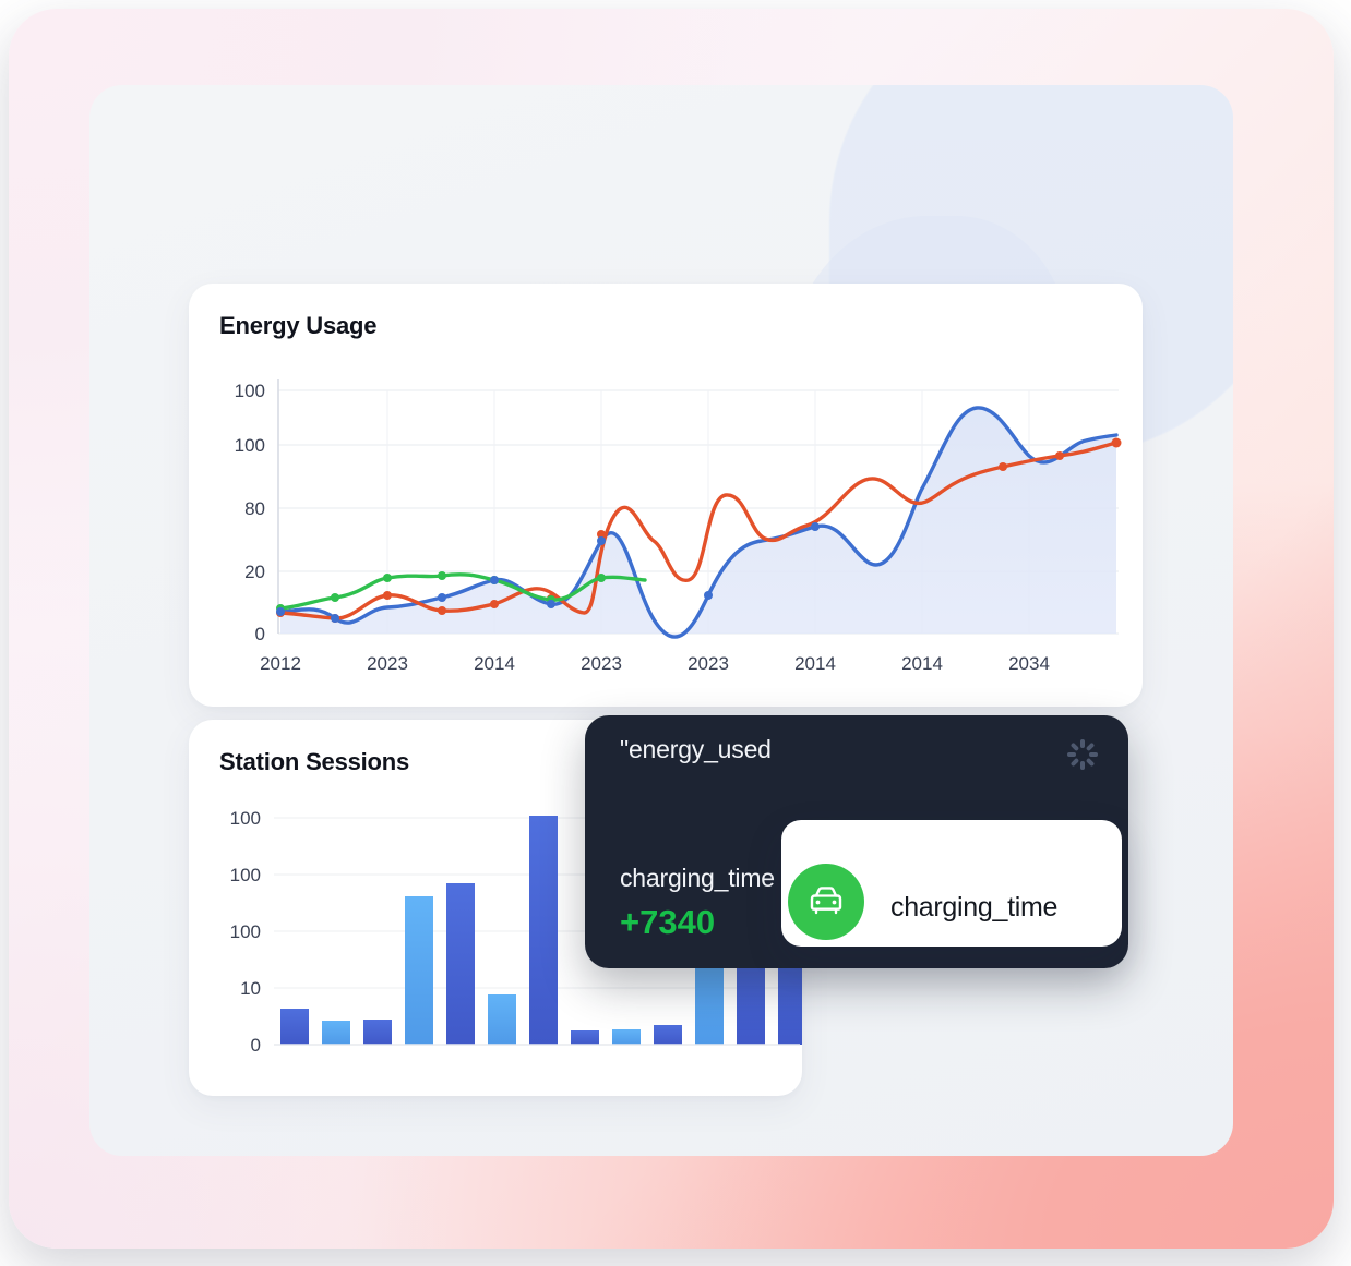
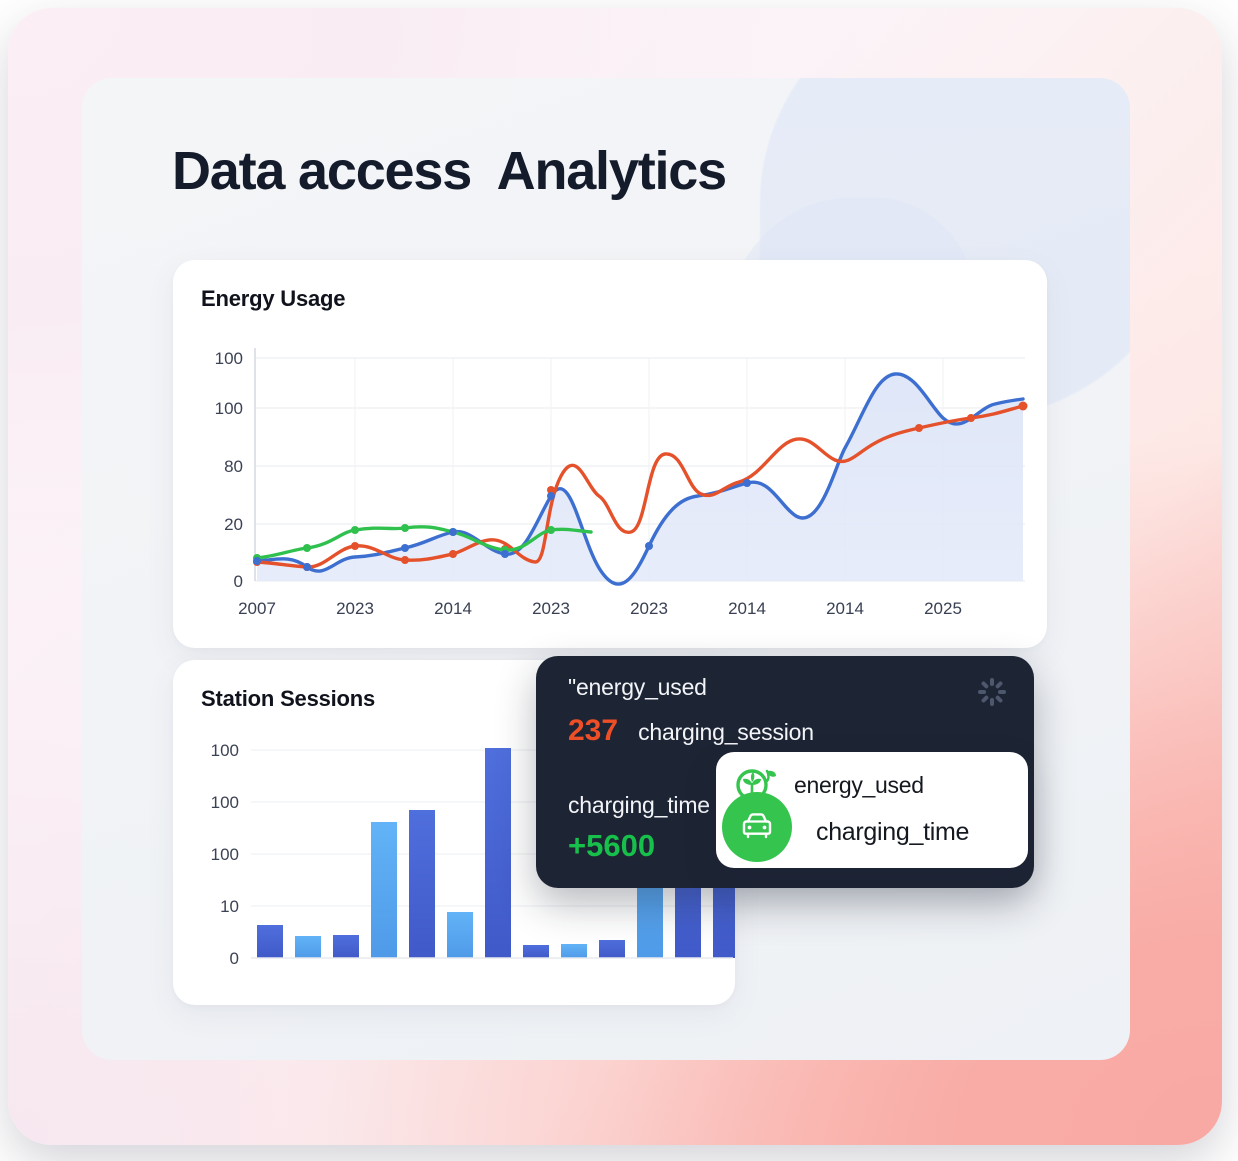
+ Data access Analytics
  Energy Usage
  100
  100
  80
  20
  0
- 2012
+ 2007
  2023
  2014
  2023
  2023
  2014
  2014
- 2034
+ 2025
  Station Sessions
  100
  100
  100
  10
  0
  "energy_used
+ 237
+ charging_session
  charging_time
- +7340
+ +5600
+ energy_used
  charging_time
